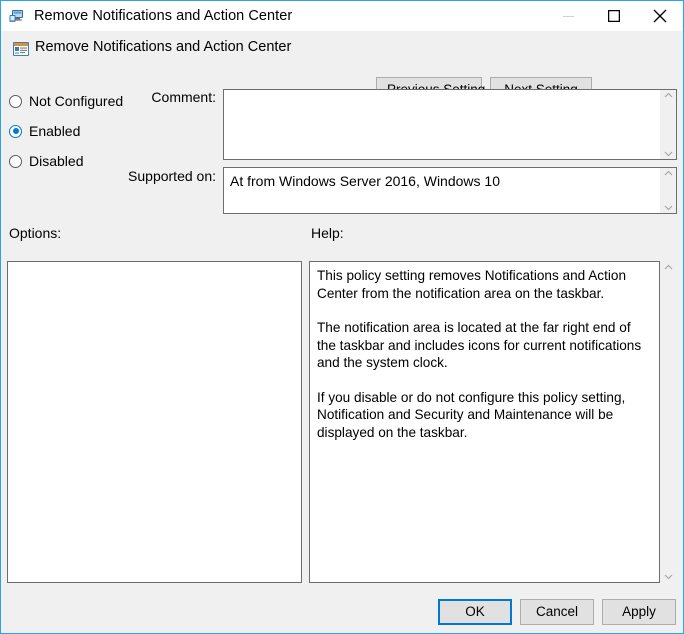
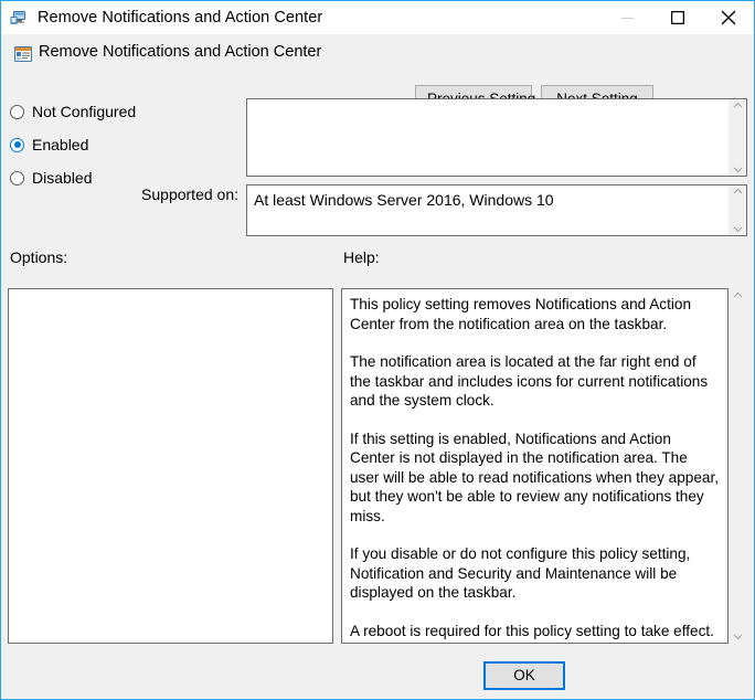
  Remove Notifications and Action Center
  Remove Notifications and Action Center
  Not Configured
  Enabled
  Disabled
- Comment:
  Supported on:
- At from Windows Server 2016, Windows 10
+ At least Windows Server 2016, Windows 10
  Options:
  Help:
  This policy setting removes Notifications and Action Center from the notification area on the taskbar.
  The notification area is located at the far right end of the taskbar and includes icons for current notifications and the system clock.
+ If this setting is enabled, Notifications and Action Center is not displayed in the notification area. The user will be able to read notifications when they appear, but they won't be able to review any notifications they miss.
  If you disable or do not configure this policy setting, Notification and Security and Maintenance will be displayed on the taskbar.
+ A reboot is required for this policy setting to take effect.
  OK
- Cancel
- Apply
